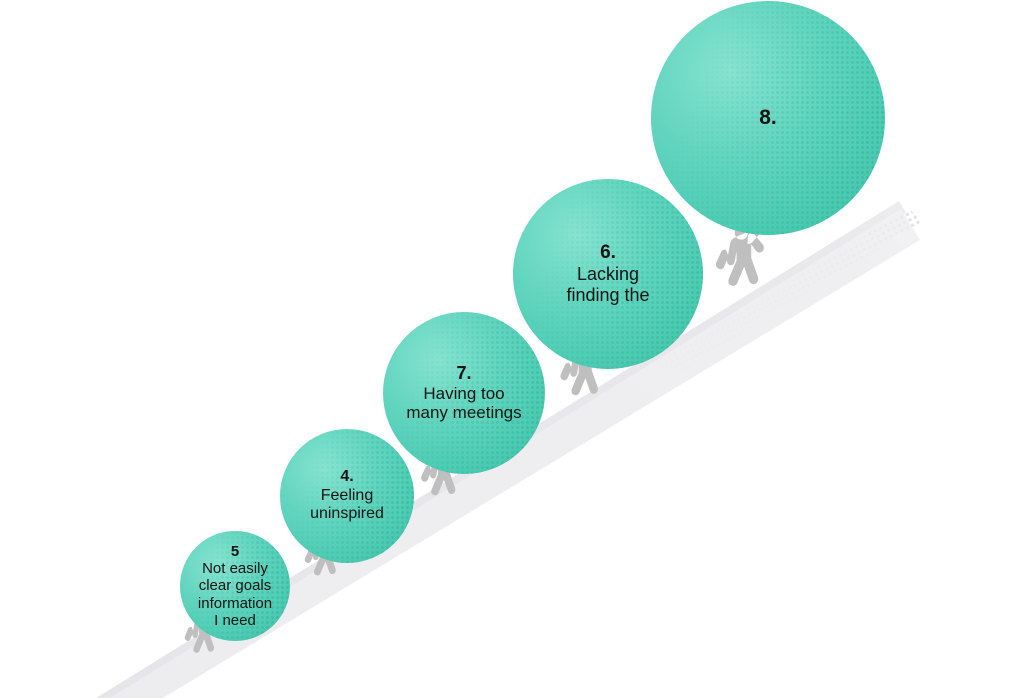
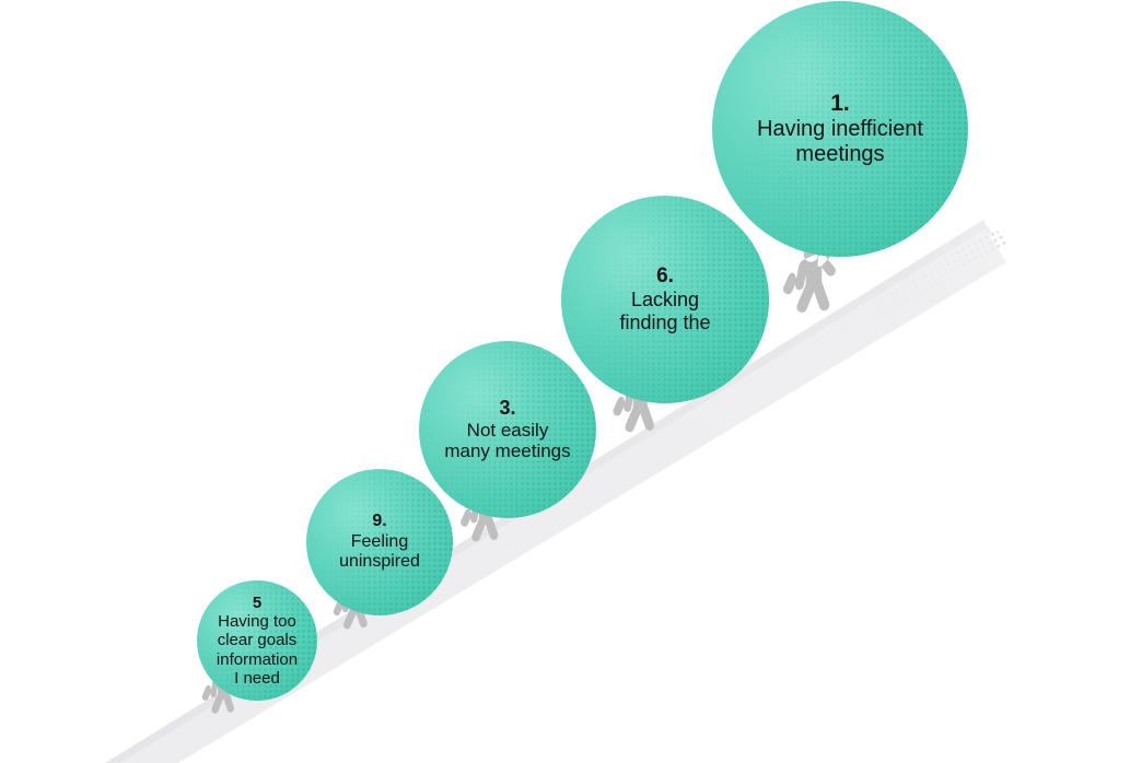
- 8.
+ 1.
+ Having inefficient
+ meetings
  6.
  Lacking
  finding the
- 7.
+ 3.
- Having too
+ Not easily
  many meetings
- 4.
+ 9.
  Feeling
  uninspired
  5
- Not easily
+ Having too
  clear goals
  information
  I need
